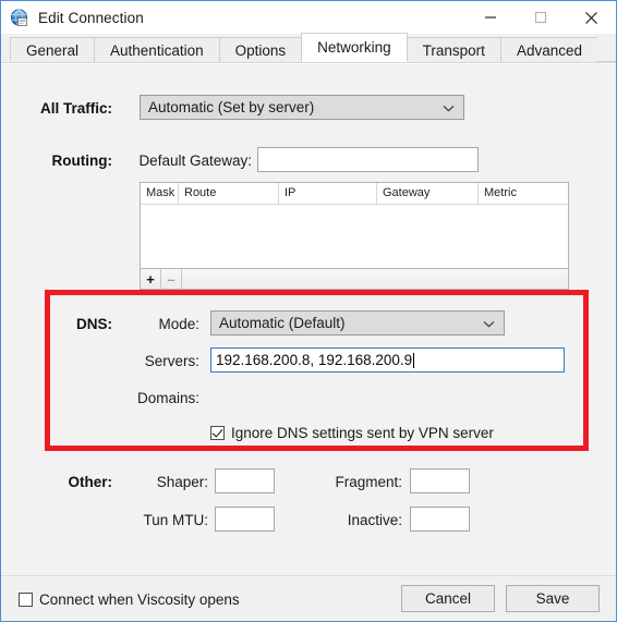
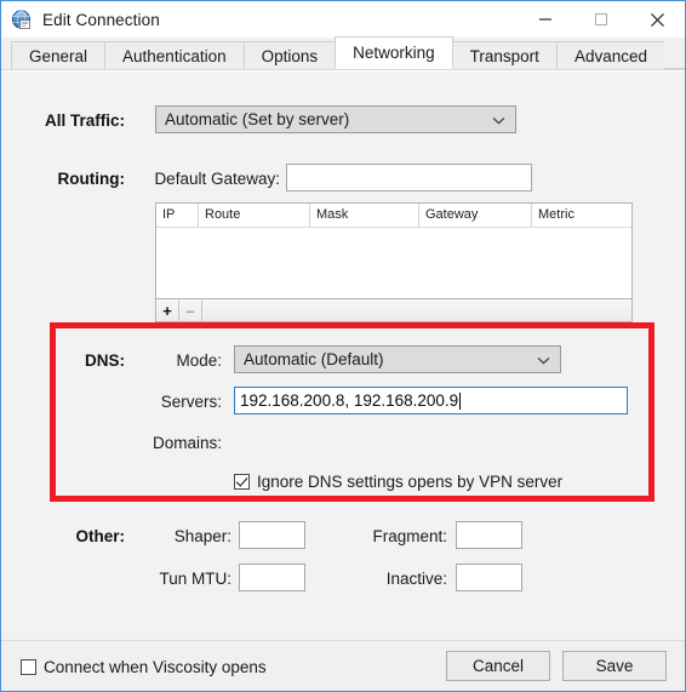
  Edit Connection
  General
  Authentication
  Options
  Networking
  Transport
  Advanced
  All Traffic:
  Automatic (Set by server)
  Routing:
  Default Gateway:
- Mask
+ IP
  Route
- IP
+ Mask
  Gateway
  Metric
  +
  –
  DNS:
  Mode:
  Automatic (Default)
  Servers:
  192.168.200.8, 192.168.200.9
  Domains:
- Ignore DNS settings sent by VPN server
+ Ignore DNS settings opens by VPN server
  Other:
  Shaper:
  Fragment:
  Tun MTU:
  Inactive:
  Connect when Viscosity opens
  Cancel
  Save
